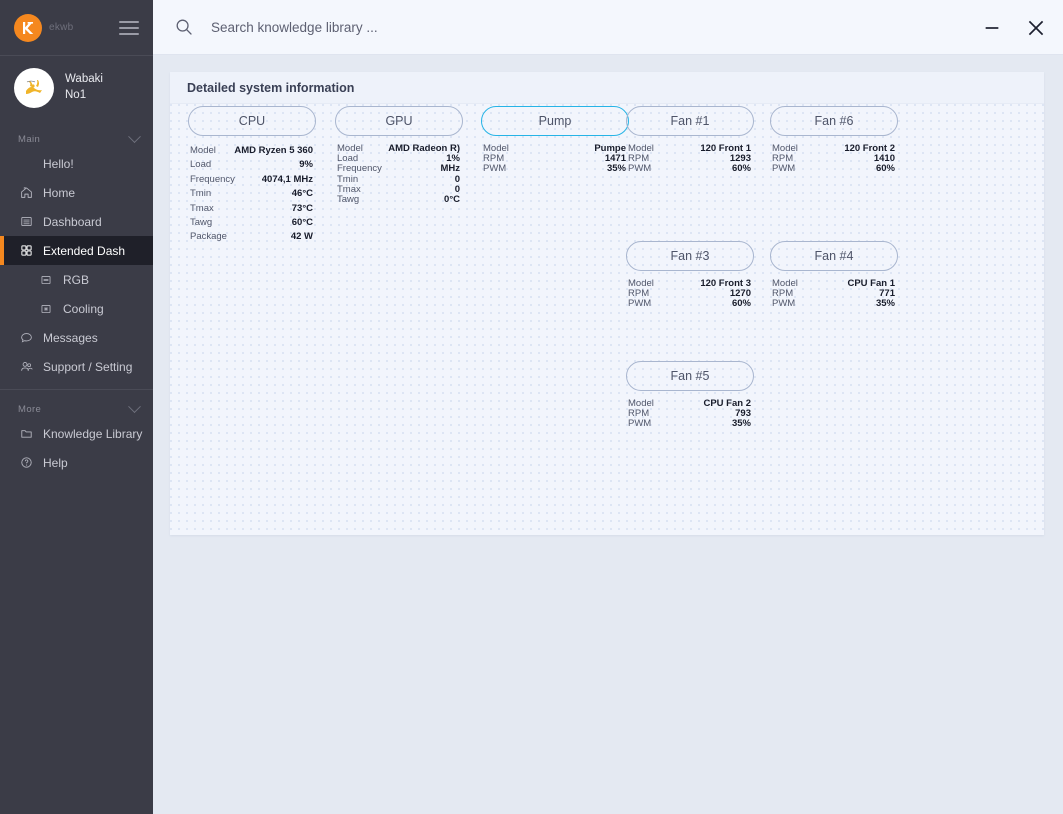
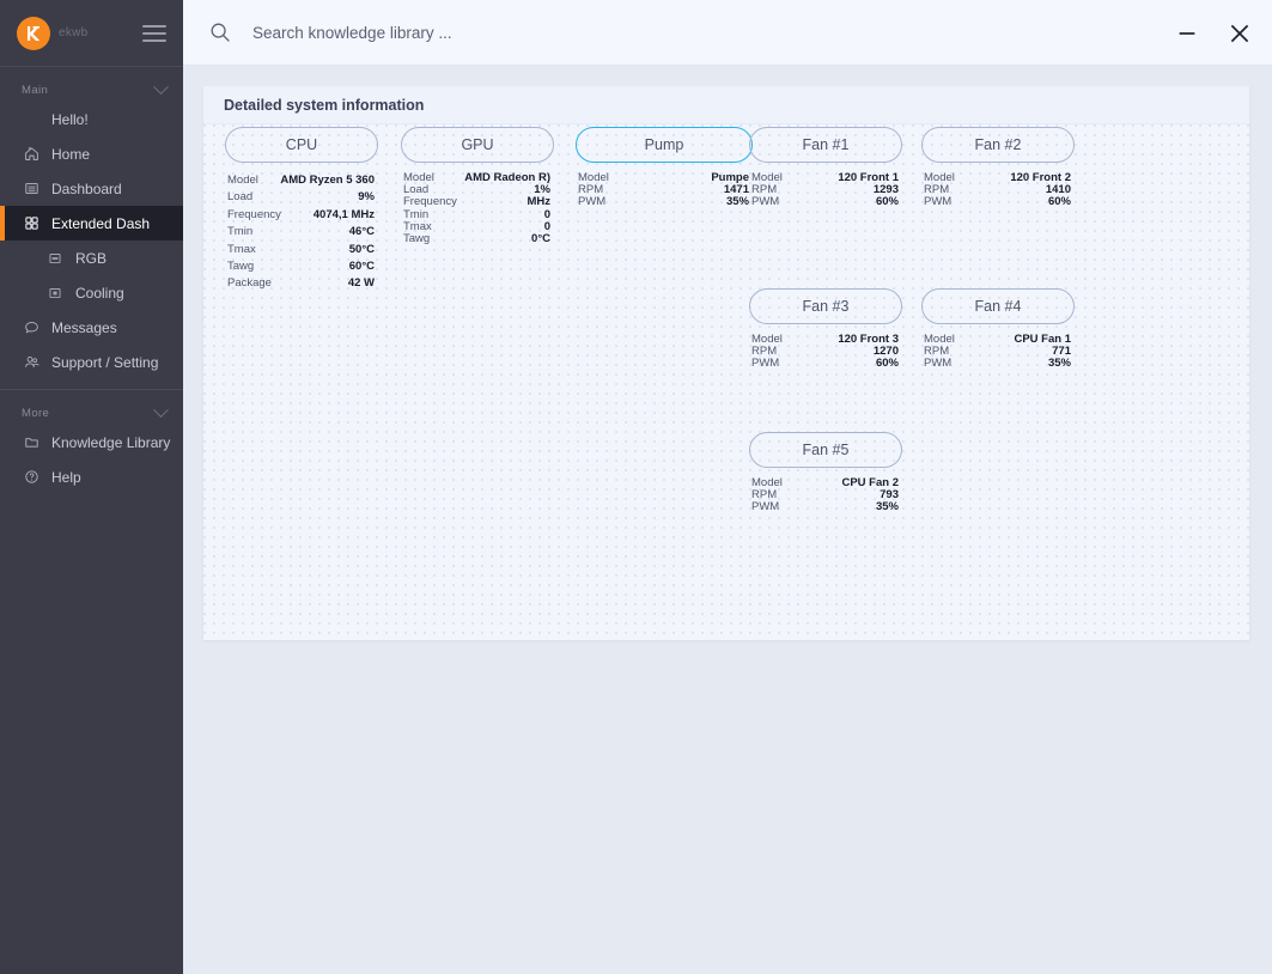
  ekwb
- Wabaki
- No1
  Main
  Hello!
  Home
  Dashboard
  Extended Dash
  RGB
  Cooling
  Messages
  Support / Setting
  More
  Knowledge Library
  Help
  Search knowledge library ...
  Detailed system information
  CPU
  Model
  AMD Ryzen 5 360
  Load
  9%
  Frequency
  4074,1 MHz
  Tmin
  46°C
  Tmax
- 73°C
+ 50°C
  Tawg
  60°C
  Package
  42 W
  GPU
  Model
  AMD Radeon R)
  Load
  1%
  Frequency
  MHz
  Tmin
  0
  Tmax
  0
  Tawg
  0°C
  Pump
  Model
  Pumpe
  RPM
  1471
  PWM
  35%
  Fan #1
  Model
  120 Front 1
  RPM
  1293
  PWM
  60%
- Fan #6
+ Fan #2
  Model
  120 Front 2
  RPM
  1410
  PWM
  60%
  Fan #3
  Model
  120 Front 3
  RPM
  1270
  PWM
  60%
  Fan #4
  Model
  CPU Fan 1
  RPM
  771
  PWM
  35%
  Fan #5
  Model
  CPU Fan 2
  RPM
  793
  PWM
  35%
